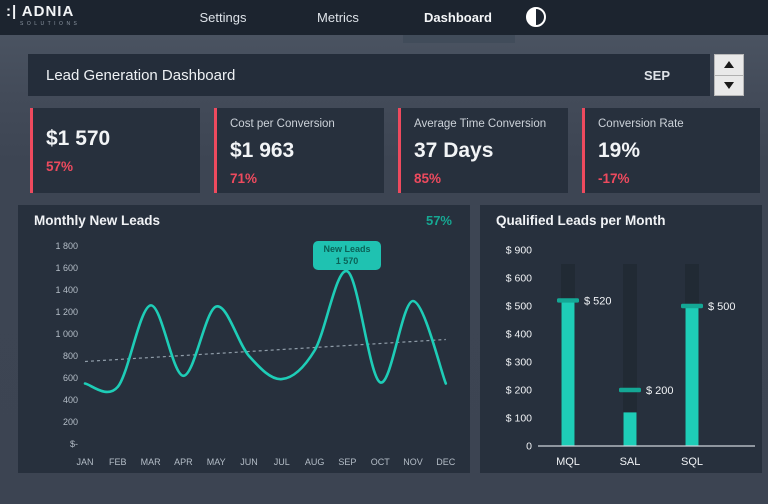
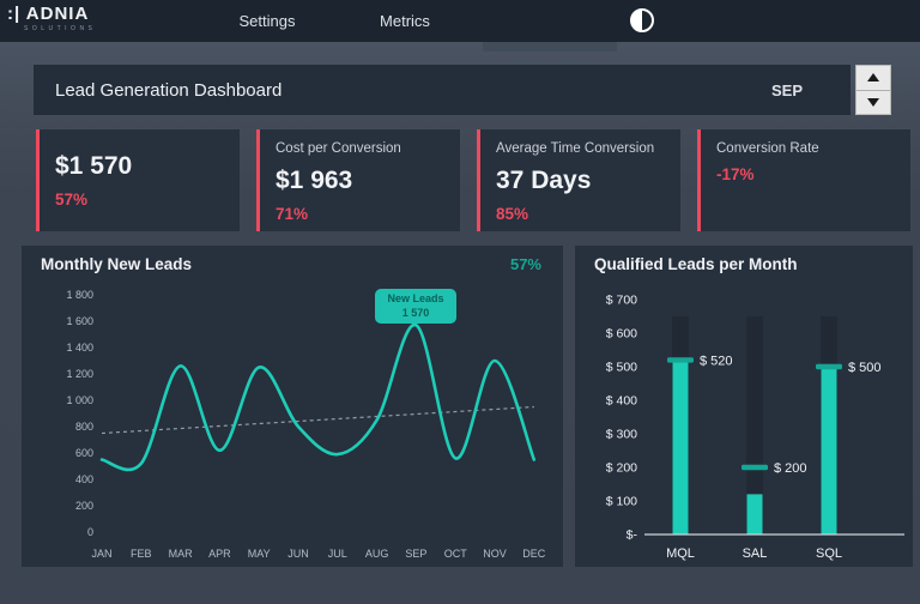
  :| ADNIA
  Settings
  Metrics
- Dashboard
  Lead Generation Dashboard
  SEP
  $1 570
  57%
  Cost per Conversion
  $1 963
  71%
  Average Time Conversion
  37 Days
  85%
  Conversion Rate
- 19%
  -17%
  Monthly New Leads
  57%
  1 800
  1 600
  1 400
  1 200
  1 000
  800
  600
  400
  200
- $-
+ 0
  JAN
  FEB
  MAR
  APR
  MAY
  JUN
  JUL
  AUG
  SEP
  OCT
  NOV
  DEC
  New Leads
  1 570
  Qualified Leads per Month
- $ 900
+ $ 700
  $ 600
  $ 500
  $ 400
  $ 300
  $ 200
  $ 100
- 0
+ $-
  $ 520
  MQL
  $ 200
  SAL
  $ 500
  SQL
